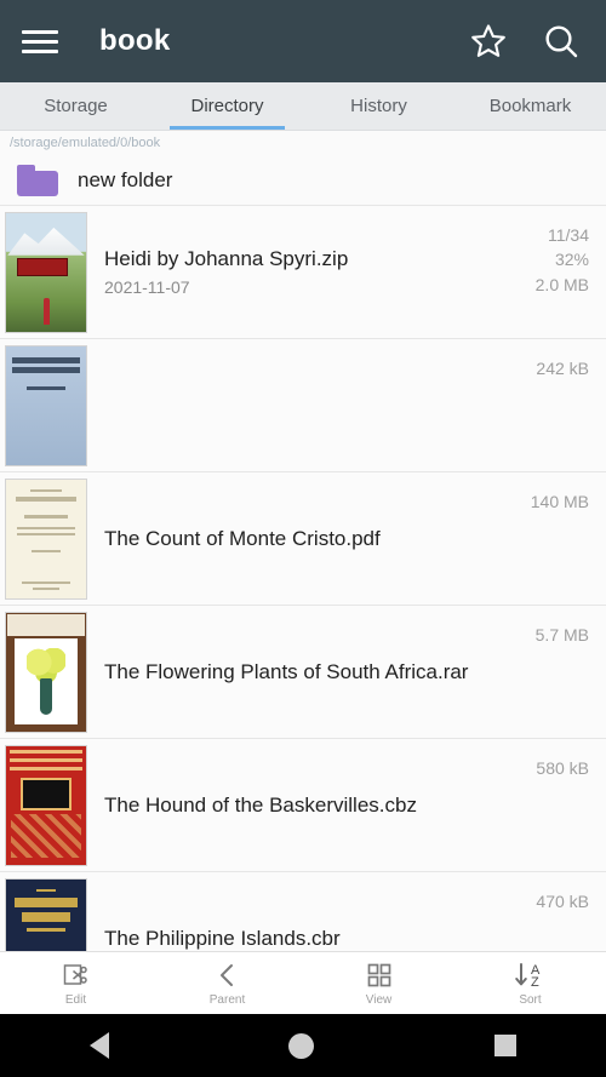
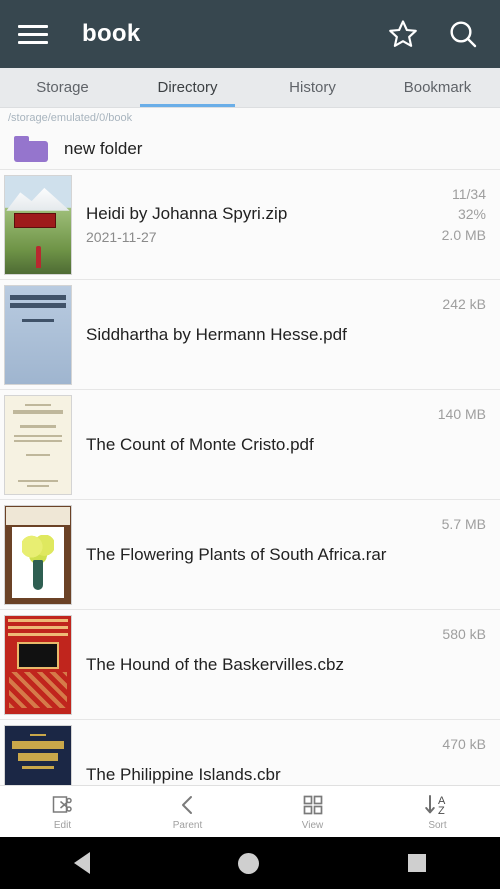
  book
  Storage
  Directory
  History
  Bookmark
  /storage/emulated/0/book
  new folder
  Heidi by Johanna Spyri.zip
- 2021-11-07
+ 2021-11-27
  11/34
  32%
  2.0 MB
+ Siddhartha by Hermann Hesse.pdf
  242 kB
  The Count of Monte Cristo.pdf
  140 MB
  The Flowering Plants of South Africa.rar
  5.7 MB
  The Hound of the Baskervilles.cbz
  580 kB
  The Philippine Islands.cbr
  470 kB
  Edit
  Parent
  View
  A
  Z
  Sort
